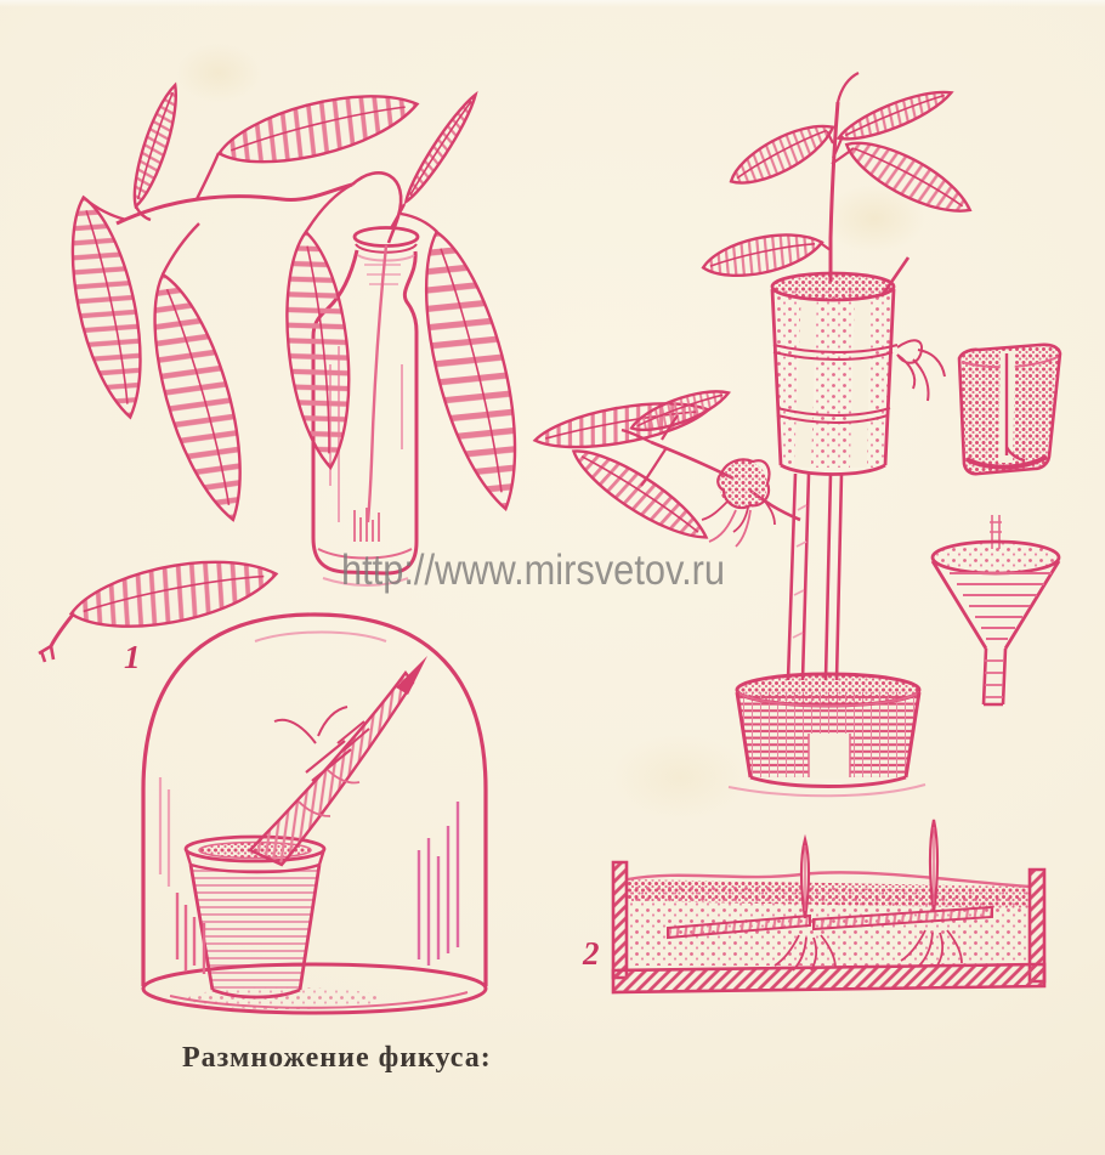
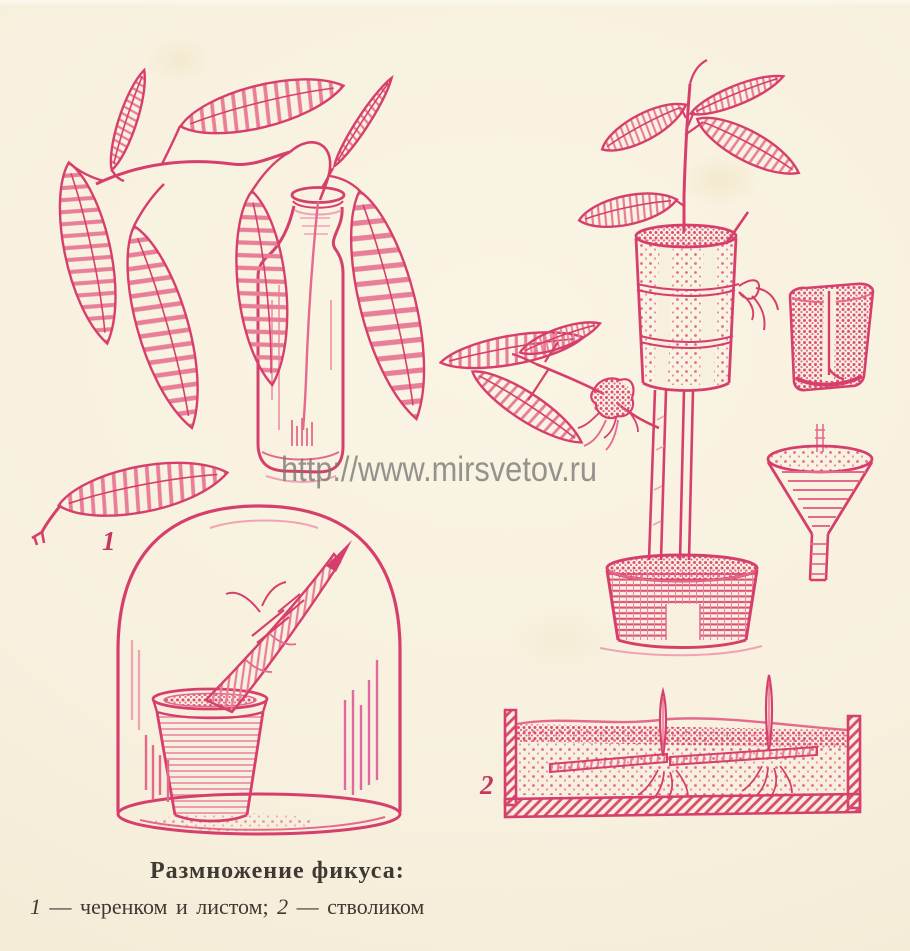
  http://www.mirsvetov.ru
  1
  2
  Размножение фикуса:
+ 1 — черенком и листом; 2 — стволиком
